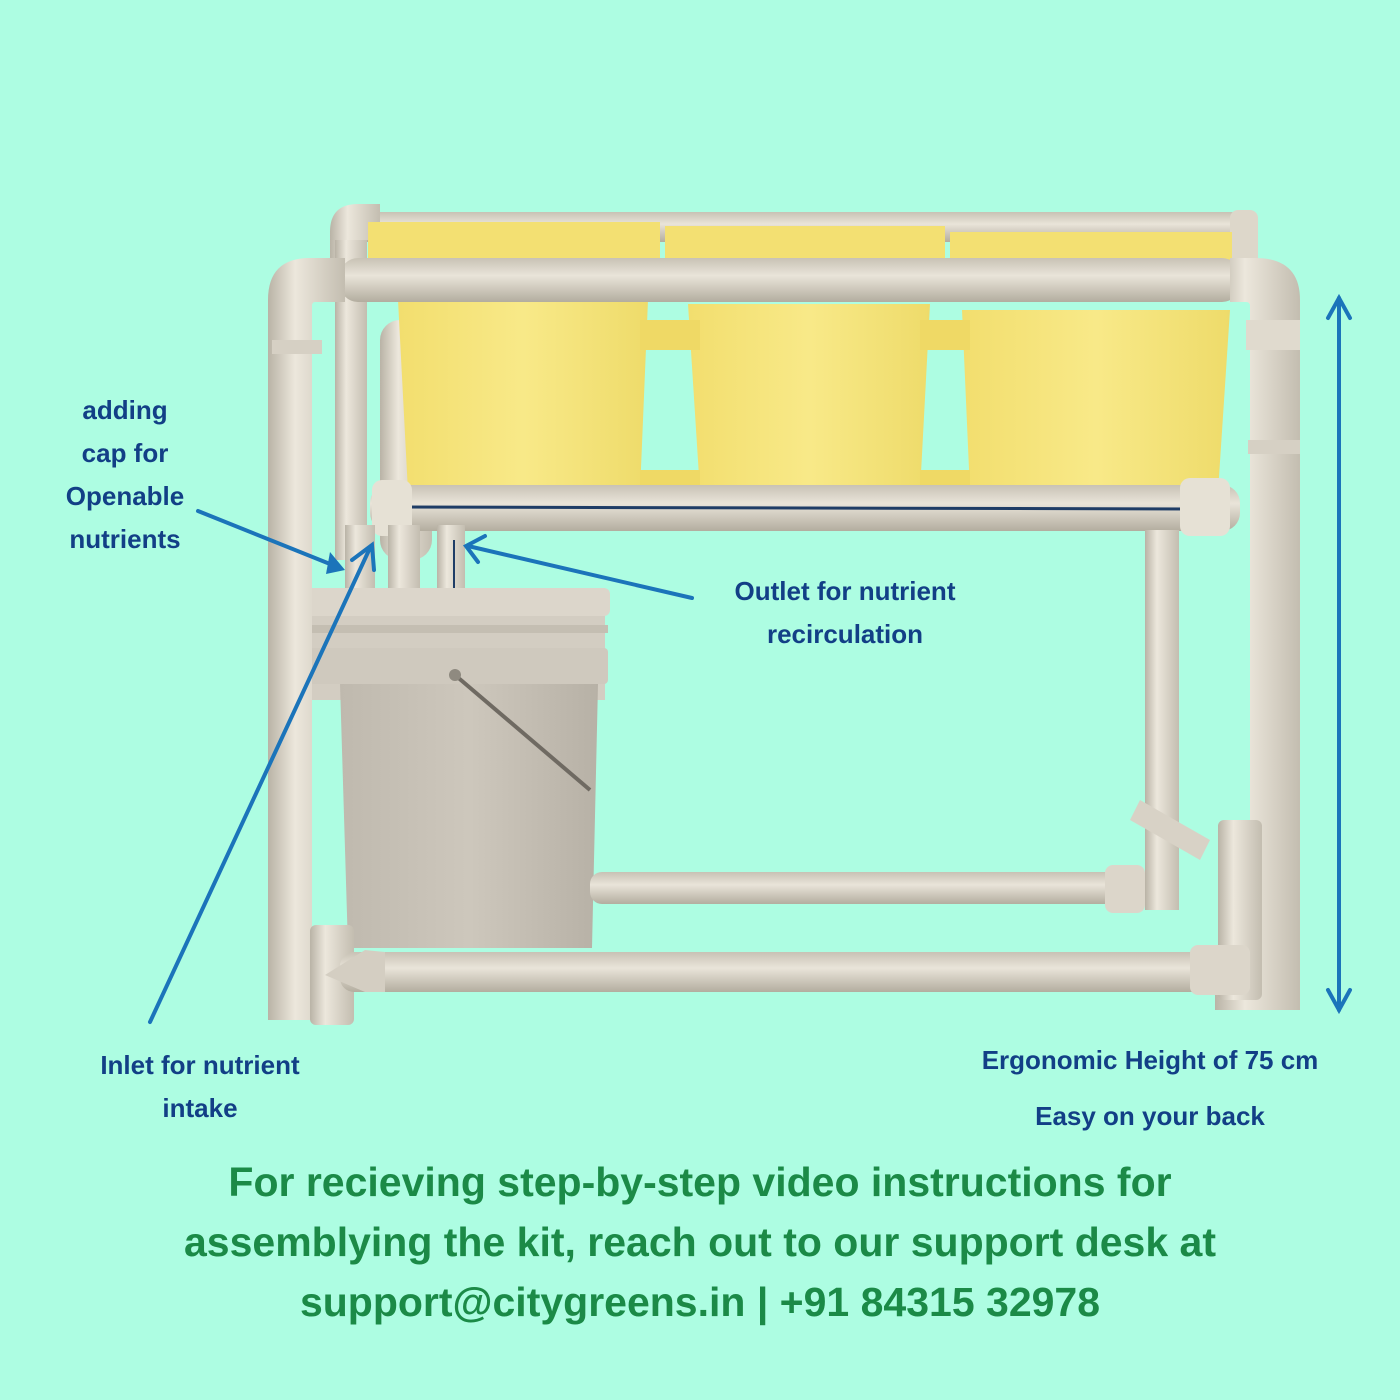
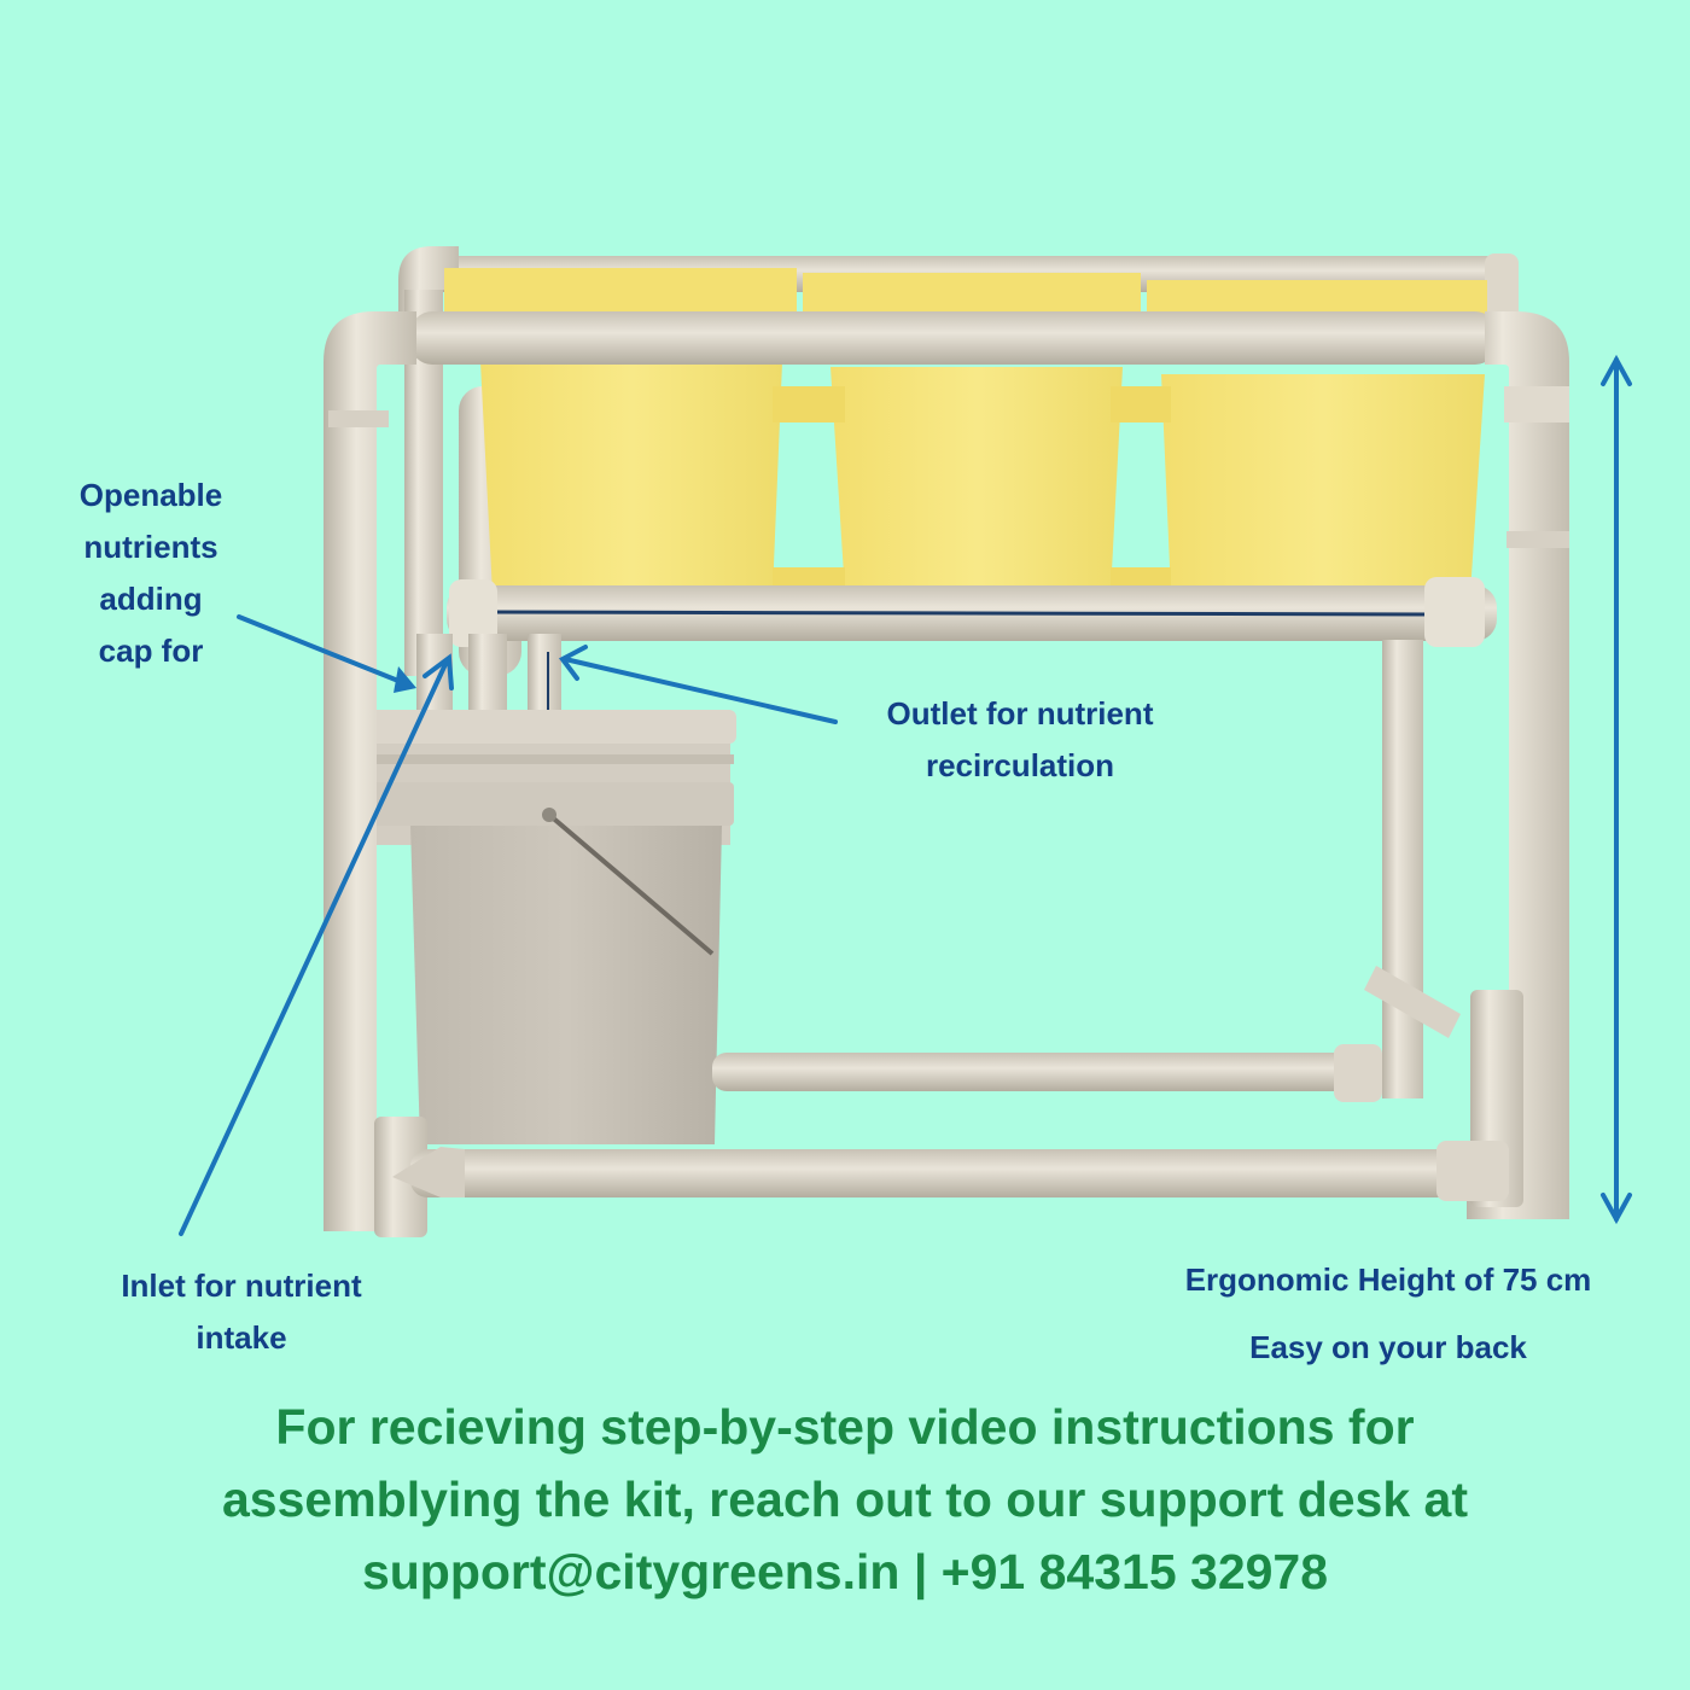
- adding
+ Openable
- cap for
+ nutrients
- Openable
+ adding
- nutrients
+ cap for
  Outlet for nutrient
  recirculation
  Inlet for nutrient
  intake
  Ergonomic Height of 75 cm
  Easy on your back
  For recieving step-by-step video instructions for
  assemblying the kit, reach out to our support desk at
  support@citygreens.in | +91 84315 32978
